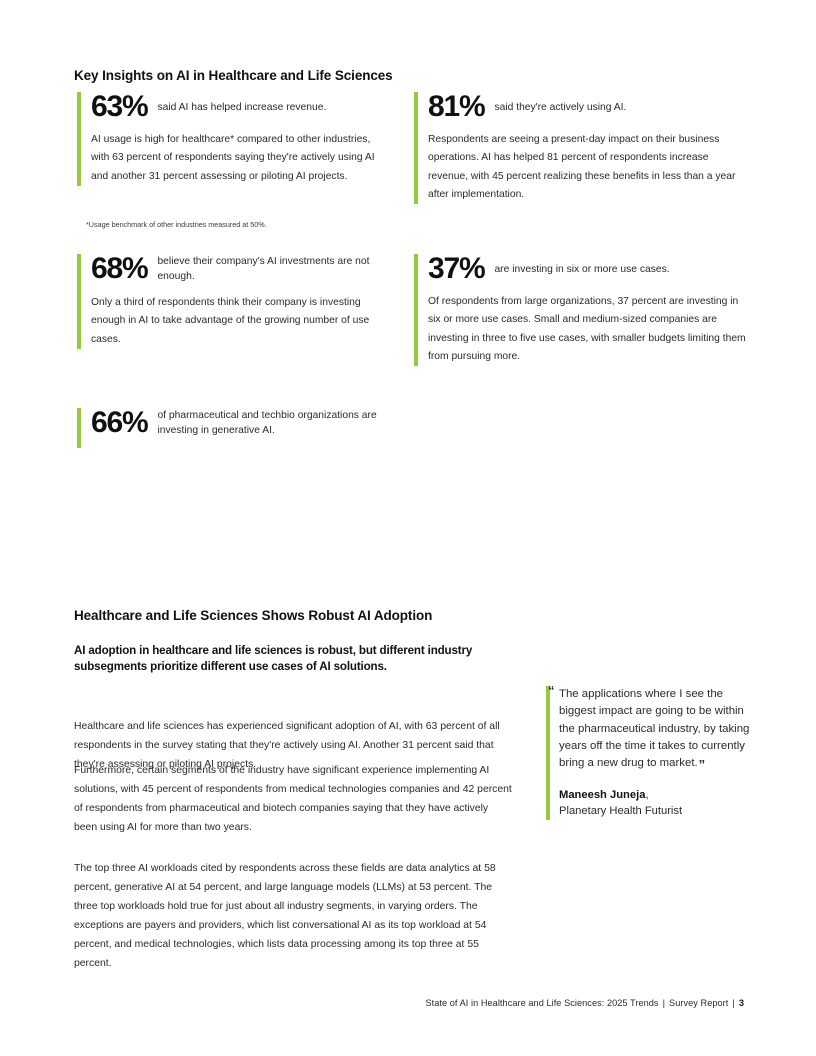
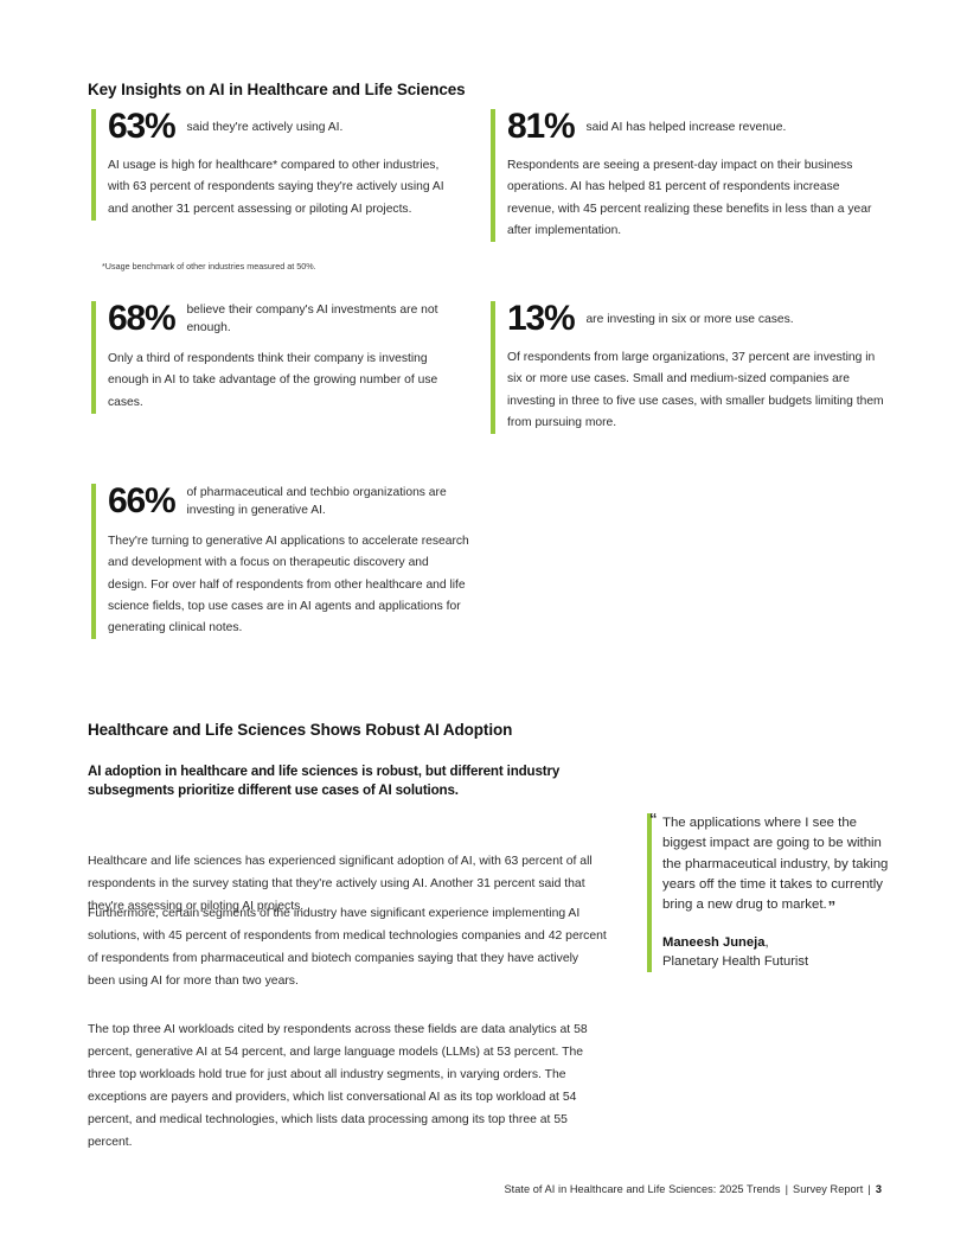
  Key Insights on AI in Healthcare and Life Sciences
  63%
- said AI has helped increase revenue.
+ said they're actively using AI.
  AI usage is high for healthcare* compared to other industries, with 63 percent of respondents saying they're actively using AI and another 31 percent assessing or piloting AI projects.
  *Usage benchmark of other industries measured at 50%.
  81%
- said they're actively using AI.
+ said AI has helped increase revenue.
  Respondents are seeing a present-day impact on their business operations. AI has helped 81 percent of respondents increase revenue, with 45 percent realizing these benefits in less than a year after implementation.
  68%
  believe their company's AI investments are not enough.
  Only a third of respondents think their company is investing enough in AI to take advantage of the growing number of use cases.
- 37%
+ 13%
  are investing in six or more use cases.
  Of respondents from large organizations, 37 percent are investing in six or more use cases. Small and medium-sized companies are investing in three to five use cases, with smaller budgets limiting them from pursuing more.
  66%
  of pharmaceutical and techbio organizations are investing in generative AI.
+ They're turning to generative AI applications to accelerate research and development with a focus on therapeutic discovery and design. For over half of respondents from other healthcare and life science fields, top use cases are in AI agents and applications for generating clinical notes.
  Healthcare and Life Sciences Shows Robust AI Adoption
  AI adoption in healthcare and life sciences is robust, but different industry subsegments prioritize different use cases of AI solutions.
  Healthcare and life sciences has experienced significant adoption of AI, with 63 percent of all respondents in the survey stating that they're actively using AI. Another 31 percent said that they're assessing or piloting AI projects.
  Furthermore, certain segments of the industry have significant experience implementing AI solutions, with 45 percent of respondents from medical technologies companies and 42 percent of respondents from pharmaceutical and biotech companies saying that they have actively been using AI for more than two years.
  The top three AI workloads cited by respondents across these fields are data analytics at 58 percent, generative AI at 54 percent, and large language models (LLMs) at 53 percent. The three top workloads hold true for just about all industry segments, in varying orders. The exceptions are payers and providers, which list conversational AI as its top workload at 54 percent, and medical technologies, which lists data processing among its top three at 55 percent.
  “
  The applications where I see the biggest impact are going to be within the pharmaceutical industry, by taking years off the time it takes to currently bring a new drug to market.”
  Maneesh Juneja,
  Planetary Health Futurist
  State of AI in Healthcare and Life Sciences: 2025 Trends | Survey Report | 3
